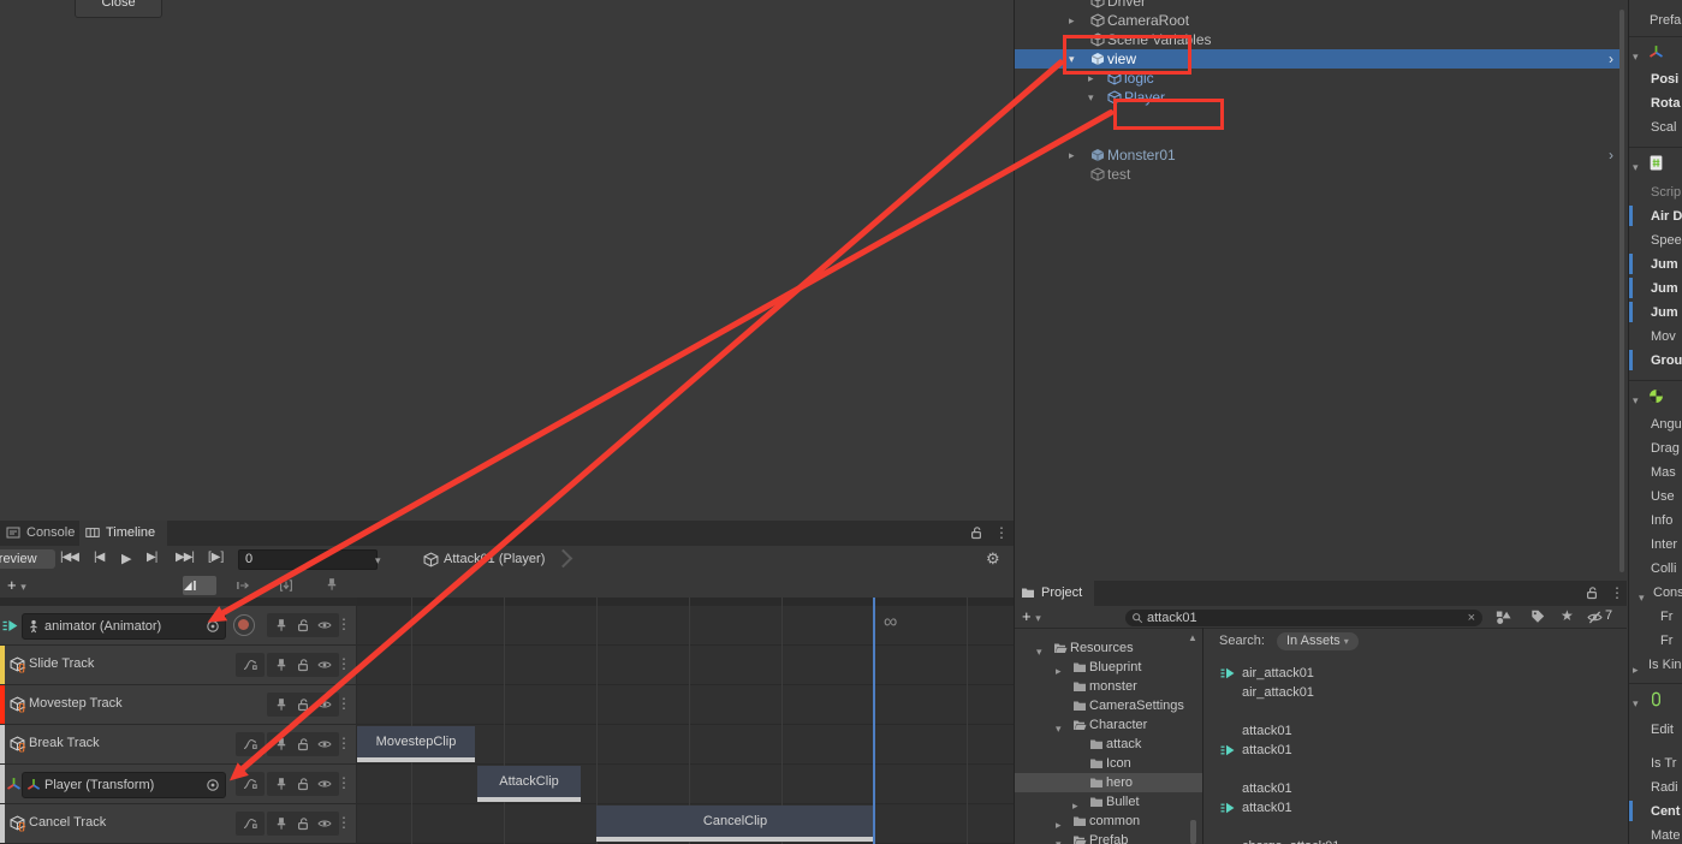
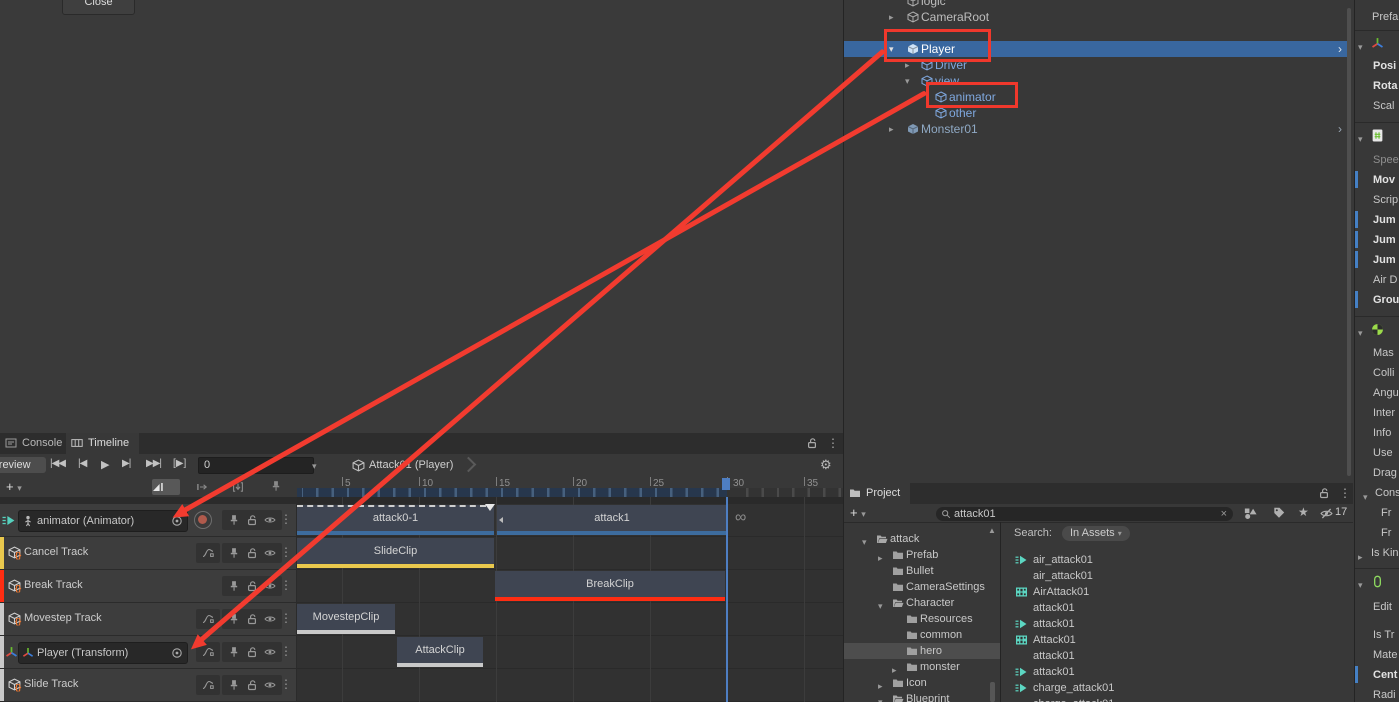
  Close
- Driver
+ logic
  ▸
  CameraRoot
- Scene Variables
  ▾
- view
+ Player
  ›
  ▸
- logic
+ Driver
  ▾
- Player
+ view
+ animator
+ other
  ▸
  Monster01
  ›
- test
  Console
  Timeline
  ⋮
  review
  |◀◀
  |◀
  ▶
  ▶|
  ▶▶|
  [▶]
  0
  ▾
  Attack1 (Player)
  ⚙
  + ▾
+ 5
+ 10
+ 15
+ 20
+ 25
+ 30
+ 35
  animator (Animator)
  ⋮
  {}
- Slide Track
+ Cancel Track
  ⋮
  {}
- Movestep Track
+ Break Track
  ⋮
  {}
- Break Track
+ Movestep Track
  ⋮
  Player (Transform)
  ⋮
  {}
- Cancel Track
+ Slide Track
  ⋮
+ attack0-1
+ attack1
  ∞
+ SlideClip
+ BreakClip
  MovestepClip
  AttackClip
- CancelClip
  Project
  ⋮
  + ▾
  attack01
  ×
  ★
- 7
+ 17
  ▾
- Resources
+ attack
  ▸
- Blueprint
+ Prefab
- monster
+ Bullet
  CameraSettings
  ▾
  Character
- attack
+ Resources
- Icon
+ common
  hero
  ▸
- Bullet
+ monster
  ▸
- common
+ Icon
- Prefab
+ Blueprint
  ▲
  Search:
  In Assets ▾
  air_attack01
  air_attack01
+ AirAttack01
  attack01
  attack01
+ Attack01
  attack01
  attack01
+ charge_attack01
  Prefa
  ▾
  Posi
  Rota
  Scal
  ▾
- Scrip
+ Spee
- Air D
+ Mov
- Spee
+ Scrip
  Jum
  Jum
  Jum
- Mov
+ Air D
  Grou
  ▾
- Angu
+ Mas
- Drag
+ Colli
- Mas
+ Angu
- Use
+ Inter
  Info
- Inter
+ Use
- Colli
+ Drag
  ▾
  Cons
  Fr
  Fr
  ▸
  Is Kin
  ▾
  Edit
  Is Tr
- Radi
+ Mate
  Cent
- Mate
+ Radi
